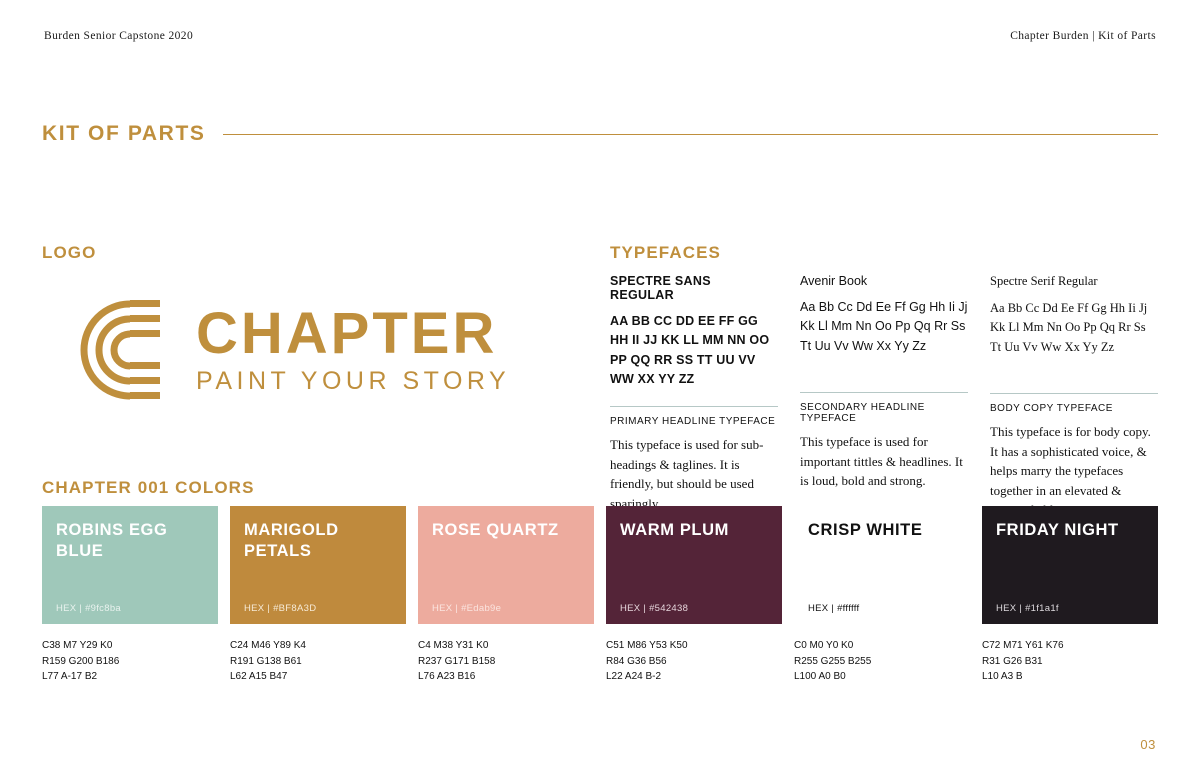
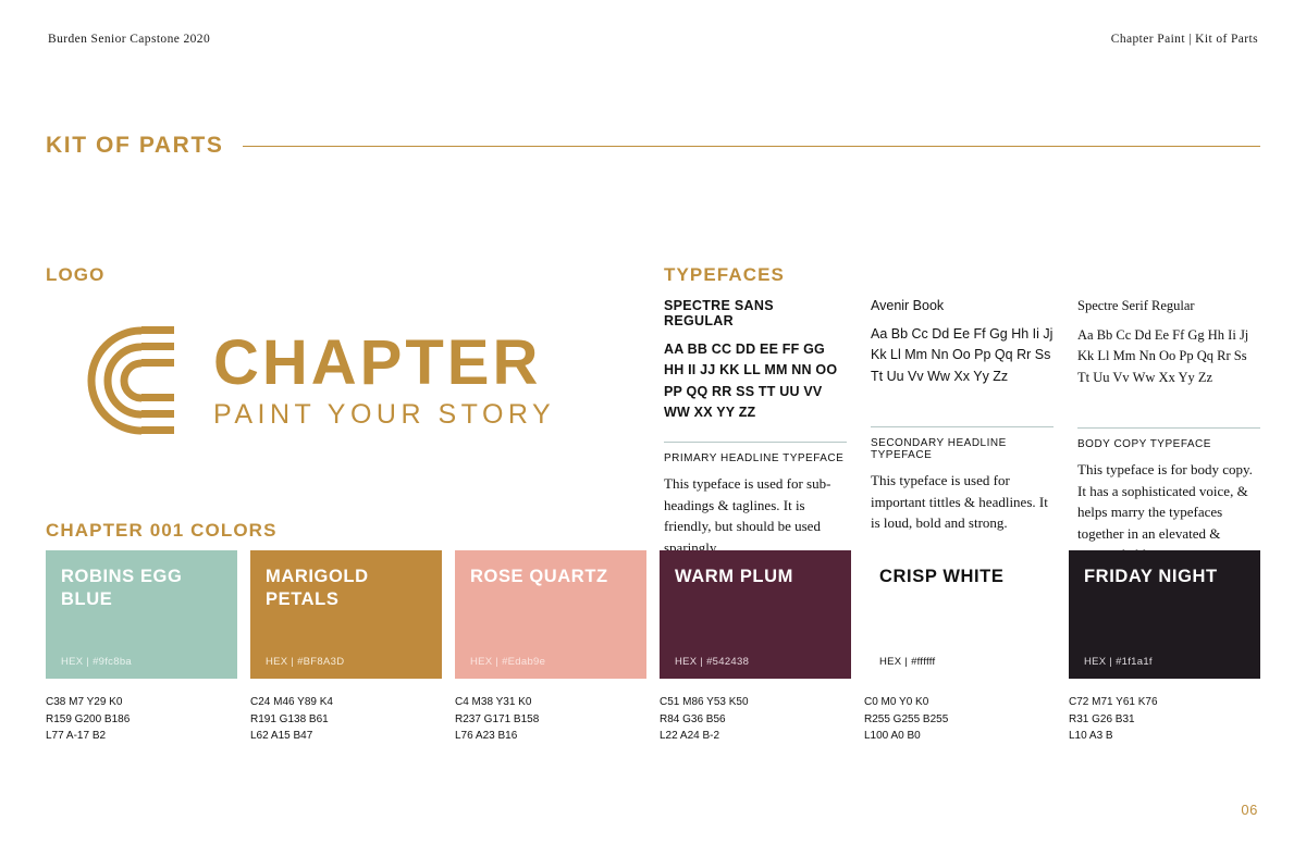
  Burden Senior Capstone 2020
- Chapter Burden | Kit of Parts
+ Chapter Paint | Kit of Parts
  KIT OF PARTS
  LOGO
  CHAPTER
  PAINT YOUR STORY
  TYPEFACES
  SPECTRE SANS REGULAR
  AA BB CC DD EE FF GG HH II JJ KK LL MM NN OO PP QQ RR SS TT UU VV WW XX YY ZZ
  PRIMARY HEADLINE TYPEFACE
  This typeface is used for sub-headings & taglines. It is friendly, but should be used sparingly.
  Avenir Book
  Aa Bb Cc Dd Ee Ff Gg Hh Ii Jj Kk Ll Mm Nn Oo Pp Qq Rr Ss Tt Uu Vv Ww Xx Yy Zz
  SECONDARY HEADLINE TYPEFACE
  This typeface is used for important tittles & headlines. It is loud, bold and strong.
  Spectre Serif Regular
  Aa Bb Cc Dd Ee Ff Gg Hh Ii Jj Kk Ll Mm Nn Oo Pp Qq Rr Ss Tt Uu Vv Ww Xx Yy Zz
  BODY COPY TYPEFACE
  This typeface is for body copy. It has a sophisticated voice, & helps marry the typefaces together in an elevated &
  CHAPTER 001 COLORS
  ROBINS EGG BLUE
  HEX | #9fc8ba
  C38 M7 Y29 K0
  R159 G200 B186
  L77 A-17 B2
  MARIGOLD PETALS
  HEX | #BF8A3D
  C24 M46 Y89 K4
  R191 G138 B61
  L62 A15 B47
  ROSE QUARTZ
  HEX | #Edab9e
  C4 M38 Y31 K0
  R237 G171 B158
  L76 A23 B16
  WARM PLUM
  HEX | #542438
  C51 M86 Y53 K50
  R84 G36 B56
  L22 A24 B-2
  CRISP WHITE
  HEX | #ffffff
  C0 M0 Y0 K0
  R255 G255 B255
  L100 A0 B0
  FRIDAY NIGHT
  HEX | #1f1a1f
  C72 M71 Y61 K76
  R31 G26 B31
  L10 A3 B
- 03
+ 06
